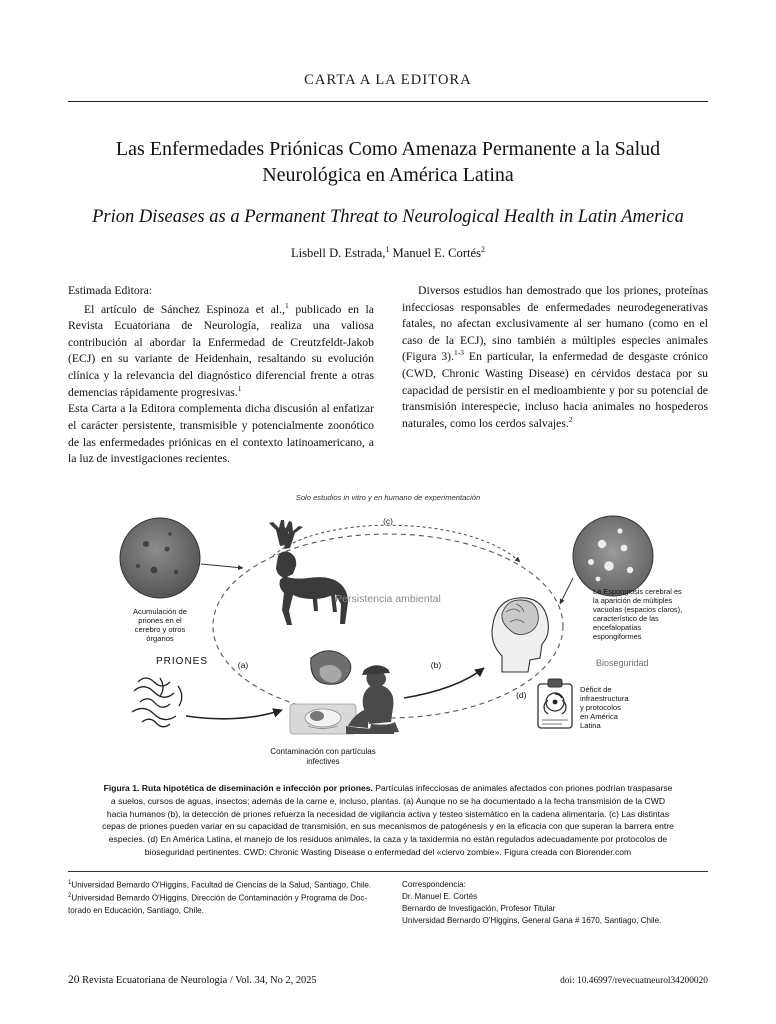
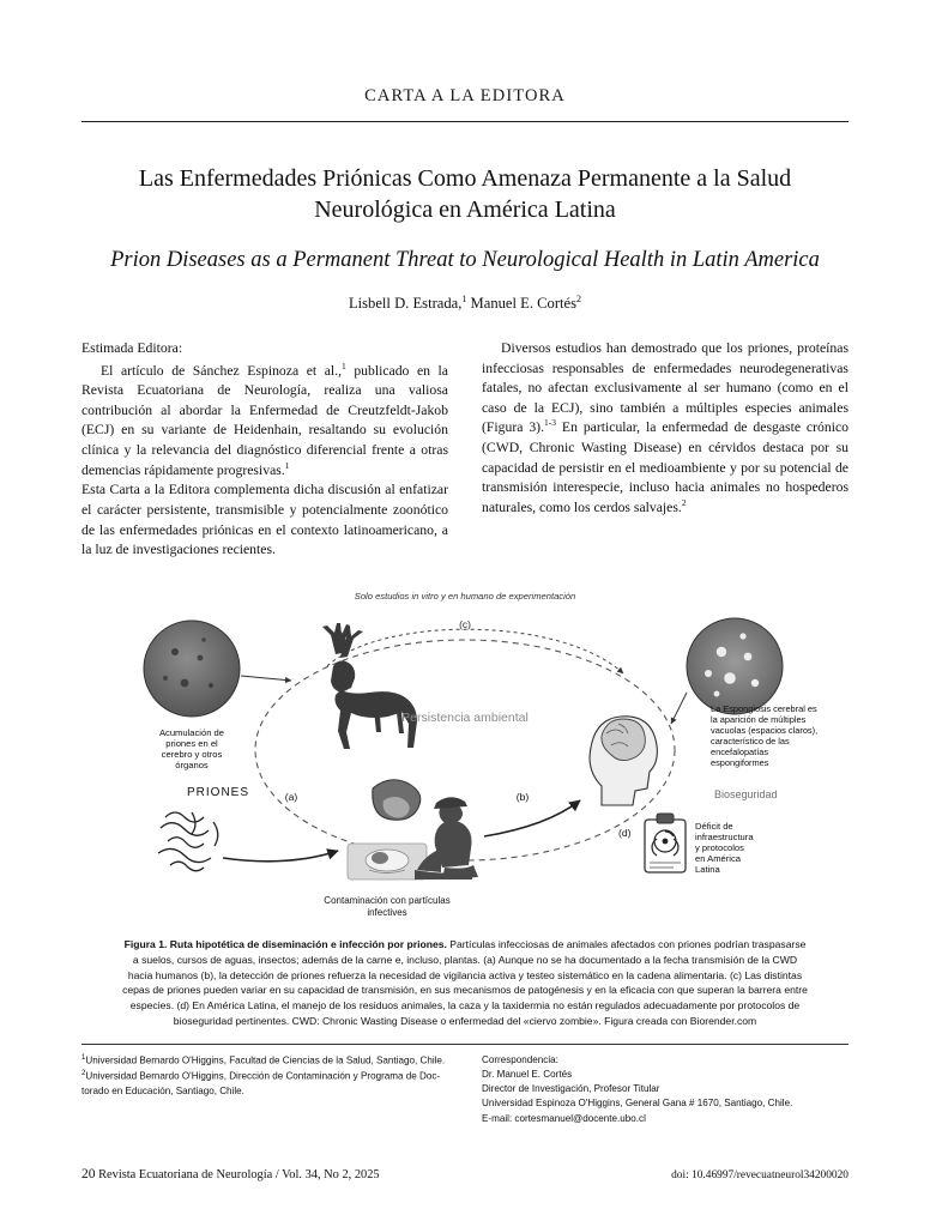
  CARTA A LA EDITORA
  Las Enfermedades Priónicas Como Amenaza Permanente a la Salud Neurológica en América Latina
  Prion Diseases as a Permanent Threat to Neurological Health in Latin America
  Lisbell D. Estrada,1 Manuel E. Cortés2
  Estimada Editora:
  El artículo de Sánchez Espinoza et al.,1 publicado en la Revista Ecuatoriana de Neurología, realiza una valiosa contribución al abordar la Enfermedad de Creutzfeldt-Jakob (ECJ) en su variante de Heidenhain, resaltando su evolución clínica y la relevancia del diagnóstico diferencial frente a otras demencias rápidamente progresivas.1
  Esta Carta a la Editora complementa dicha discusión al enfatizar el carácter persistente, transmisible y potencialmente zoonótico de las enfermedades priónicas en el contexto latinoamericano, a la luz de investigaciones recientes.
  Diversos estudios han demostrado que los priones, proteínas infecciosas responsables de enfermedades neurodegenerativas fatales, no afectan exclusivamente al ser humano (como en el caso de la ECJ), sino también a múltiples especies animales (Figura 3).1-3 En particular, la enfermedad de desgaste crónico (CWD, Chronic Wasting Disease) en cérvidos destaca por su capacidad de persistir en el medioambiente y por su potencial de transmisión interespecie, incluso hacia animales no hospederos naturales, como los cerdos salvajes.2
  Solo estudios in vitro y en humano de experimentación
  (c)
  Acumulación de
  priones en el
  cerebro y otros
  órganos
  Persistencia ambiental
  PRIONES
  (a)
  Contaminación con partículas
  infectives
  (b)
  La Espongiosis cerebral es
  la aparición de múltiples
  vacuolas (espacios claros),
  característico de las
  encefalopatías
  espongiformes
  Bioseguridad
  (d)
  Déficit de
  infraestructura
  y protocolos
  en América
  Latina
  Figura 1. Ruta hipotética de diseminación e infección por priones. Partículas infecciosas de animales afectados con priones podrían traspasarse a suelos, cursos de aguas, insectos; además de la carne e, incluso, plantas. (a) Aunque no se ha documentado a la fecha transmisión de la CWD hacia humanos (b), la detección de priones refuerza la necesidad de vigilancia activa y testeo sistemático en la cadena alimentaria. (c) Las distintas cepas de priones pueden variar en su capacidad de transmisión, en sus mecanismos de patogénesis y en la eficacia con que superan la barrera entre especies. (d) En América Latina, el manejo de los residuos animales, la caza y la taxidermia no están regulados adecuadamente por protocolos de bioseguridad pertinentes. CWD: Chronic Wasting Disease o enfermedad del «ciervo zombie». Figura creada con Biorender.com
  Universidad Bernardo O'Higgins, Facultad de Ciencias de la Salud, Santiago, Chile.
  Universidad Bernardo O'Higgins, Dirección de Contaminación y Programa de Doc-
  torado en Educación, Santiago, Chile.
  Correspondencia:
  Dr. Manuel E. Cortés
- Bernardo de Investigación, Profesor Titular
+ Director de Investigación, Profesor Titular
- Universidad Bernardo O'Higgins, General Gana # 1670, Santiago, Chile.
+ Universidad Espinoza O'Higgins, General Gana # 1670, Santiago, Chile.
+ E-mail: cortesmanuel@docente.ubo.cl
  20 Revista Ecuatoriana de Neurología / Vol. 34, No 2, 2025
  doi: 10.46997/revecuatneurol34200020
